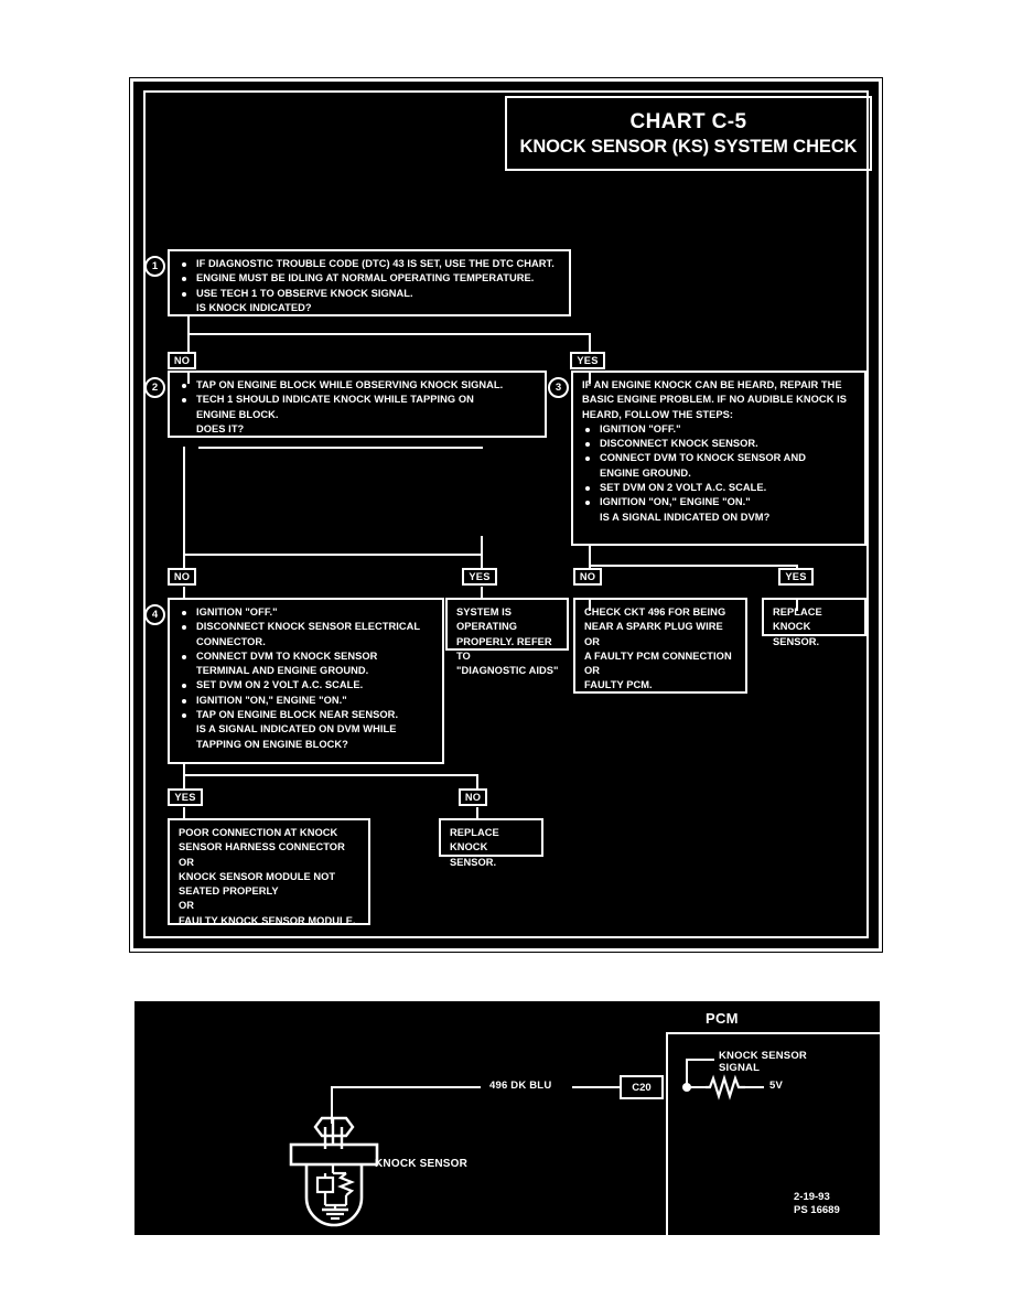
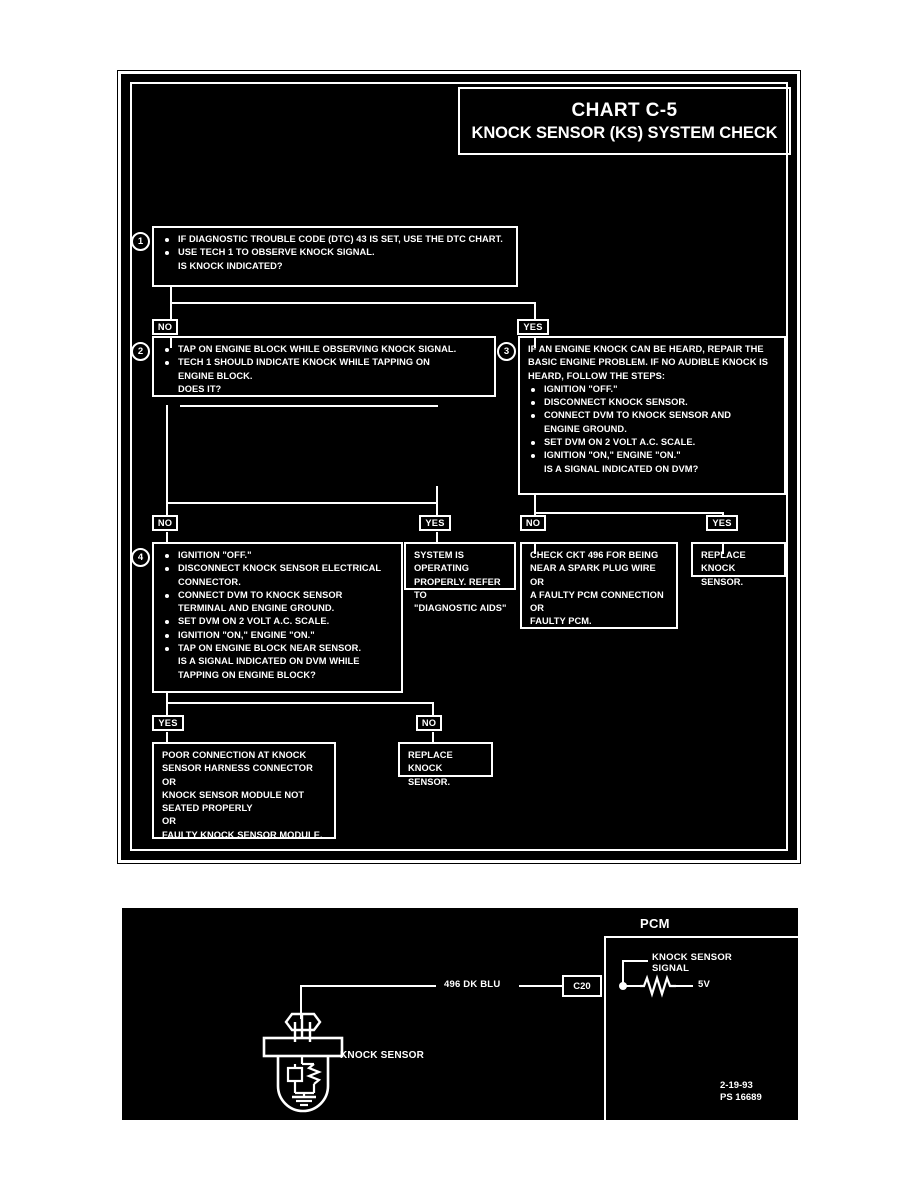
  CHART C-5
  KNOCK SENSOR (KS) SYSTEM CHECK
  1
  IF DIAGNOSTIC TROUBLE CODE (DTC) 43 IS SET, USE THE DTC CHART.
- ENGINE MUST BE IDLING AT NORMAL OPERATING TEMPERATURE.
  USE TECH 1 TO OBSERVE KNOCK SIGNAL.
  IS KNOCK INDICATED?
  NO
  YES
  2
  TAP ON ENGINE BLOCK WHILE OBSERVING KNOCK SIGNAL.
  TECH 1 SHOULD INDICATE KNOCK WHILE TAPPING ON
  ENGINE BLOCK.
  DOES IT?
  3
  IF AN ENGINE KNOCK CAN BE HEARD, REPAIR THE
  BASIC ENGINE PROBLEM. IF NO AUDIBLE KNOCK IS
  HEARD, FOLLOW THE STEPS:
  IGNITION "OFF."
  DISCONNECT KNOCK SENSOR.
  CONNECT DVM TO KNOCK SENSOR AND
  ENGINE GROUND.
  SET DVM ON 2 VOLT A.C. SCALE.
  IGNITION "ON," ENGINE "ON."
  IS A SIGNAL INDICATED ON DVM?
  NO
  YES
  NO
  YES
  4
  IGNITION "OFF."
  DISCONNECT KNOCK SENSOR ELECTRICAL
  CONNECTOR.
  CONNECT DVM TO KNOCK SENSOR
  TERMINAL AND ENGINE GROUND.
  SET DVM ON 2 VOLT A.C. SCALE.
  IGNITION "ON," ENGINE "ON."
  TAP ON ENGINE BLOCK NEAR SENSOR.
  IS A SIGNAL INDICATED ON DVM WHILE
  TAPPING ON ENGINE BLOCK?
  SYSTEM IS OPERATING
  PROPERLY. REFER TO
  "DIAGNOSTIC AIDS"
  CHECK CKT 496 FOR BEING
  NEAR A SPARK PLUG WIRE
  OR
  A FAULTY PCM CONNECTION
  OR
  FAULTY PCM.
  REPLACE KNOCK
  SENSOR.
  YES
  NO
  POOR CONNECTION AT KNOCK
  SENSOR HARNESS CONNECTOR
  OR
  KNOCK SENSOR MODULE NOT
  SEATED PROPERLY
  OR
  FAULTY KNOCK SENSOR MODULE.
  REPLACE KNOCK
  SENSOR.
  PCM
  KNOCK SENSOR
  SIGNAL
  5V
  C20
  496 DK BLU
  KNOCK SENSOR
  2-19-93
  PS 16689
